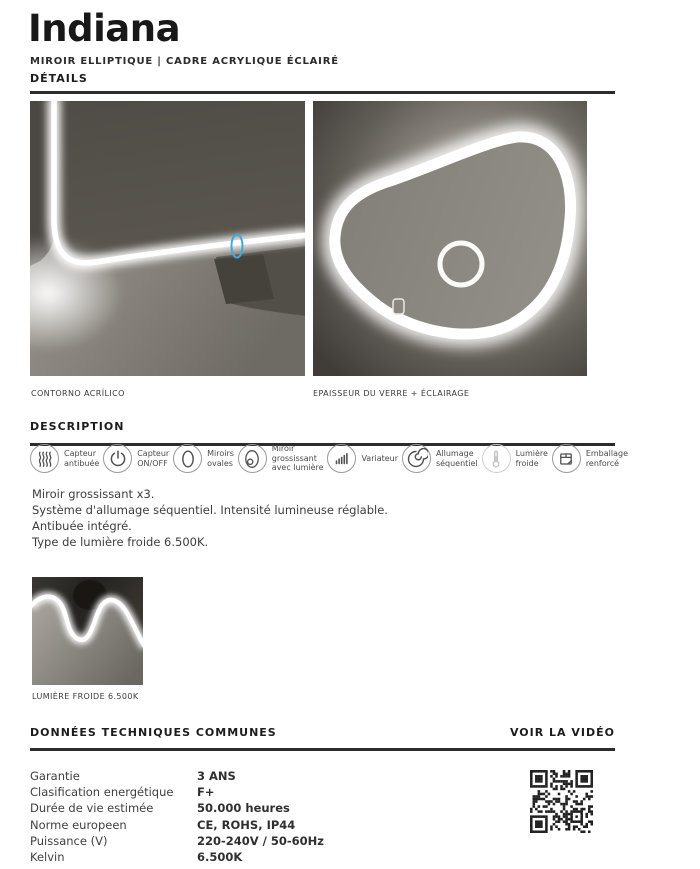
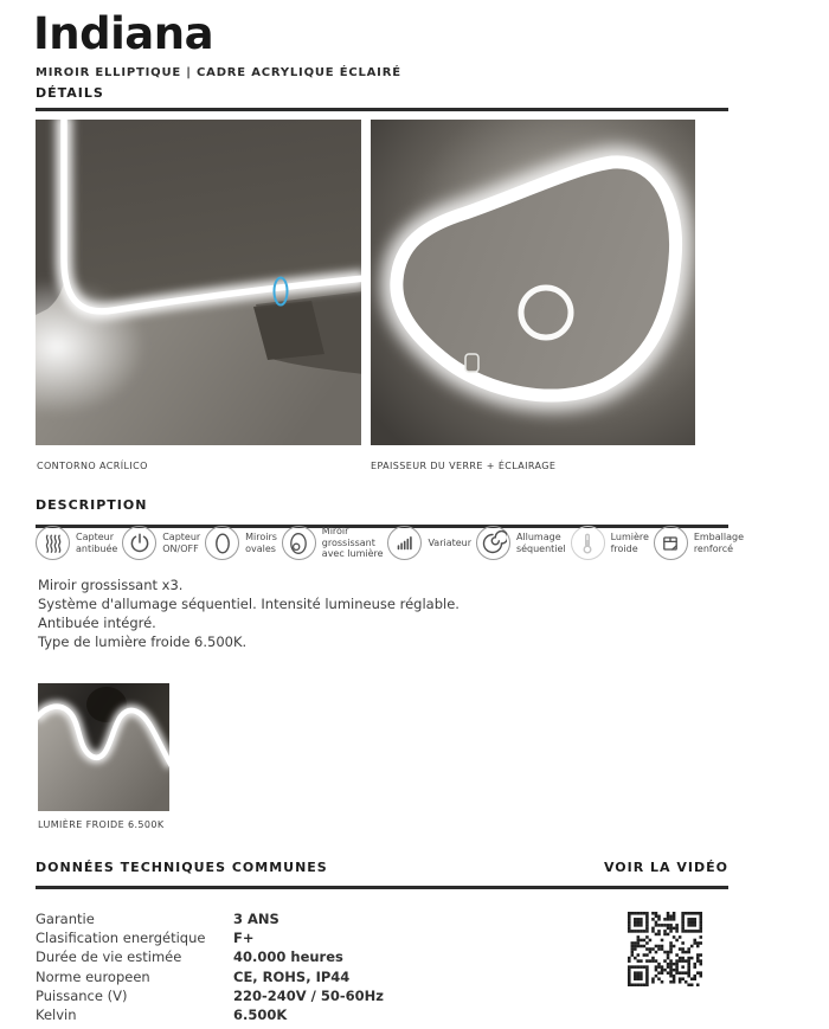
  Indiana
  MIROIR ELLIPTIQUE | CADRE ACRYLIQUE ÉCLAIRÉ
  DÉTAILS
  CONTORNO ACRÍLICO
  EPAISSEUR DU VERRE + ÉCLAIRAGE
  DESCRIPTION
  Capteur
  antibuée
  Capteur
  ON/OFF
  Miroirs
  ovales
  Miroir
  grossissant
  avec lumière
  Variateur
  Allumage
  séquentiel
  Lumière
  froide
  Emballage
  renforcé
  Miroir grossissant x3.
  Système d'allumage séquentiel. Intensité lumineuse réglable.
  Antibuée intégré.
  Type de lumière froide 6.500K.
  LUMIÈRE FROIDE 6.500K
  DONNÉES TECHNIQUES COMMUNES
  VOIR LA VIDÉO
  Garantie 3 ANS
  Clasification energétique F+
- Durée de vie estimée 50.000 heures
+ Durée de vie estimée 40.000 heures
  Norme europeen CE, ROHS, IP44
  Puissance (V) 220-240V / 50-60Hz
  Kelvin 6.500K
